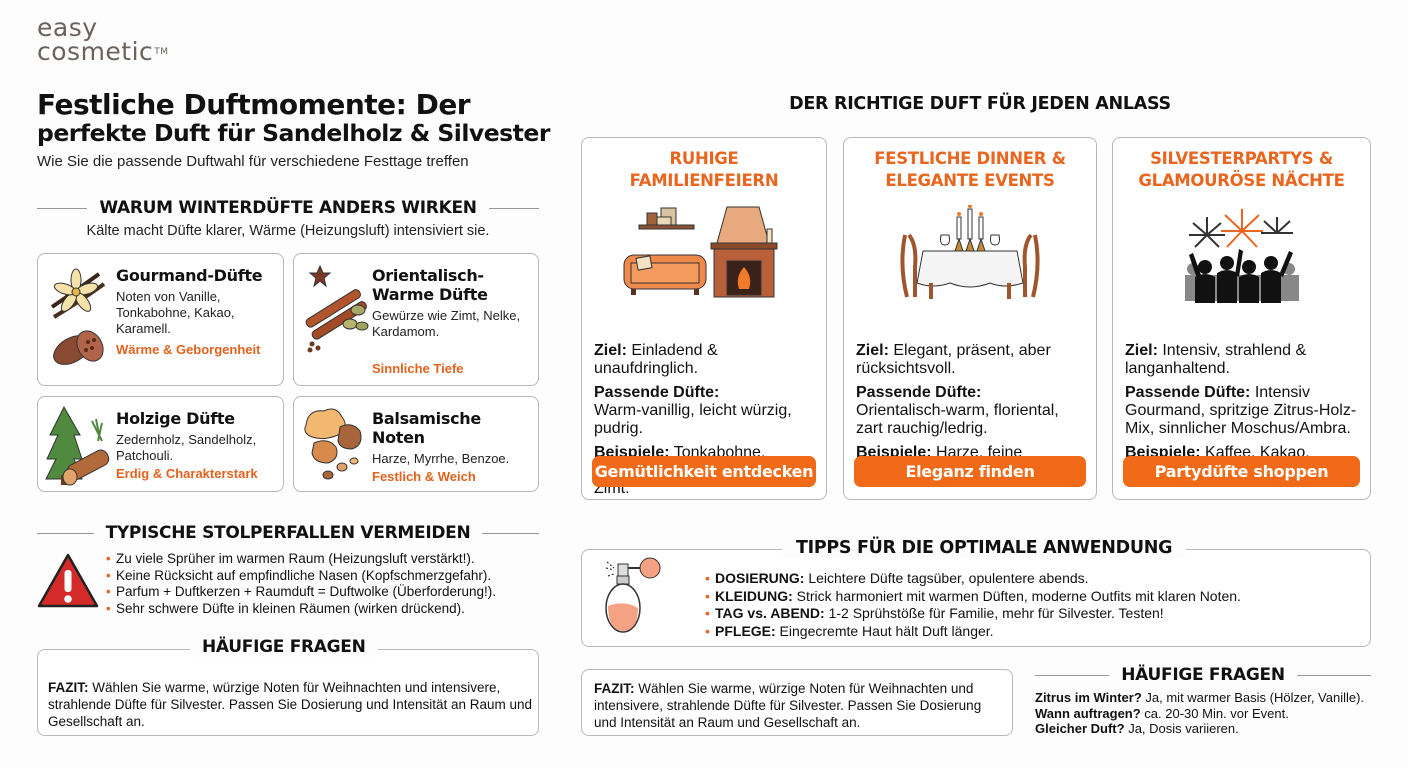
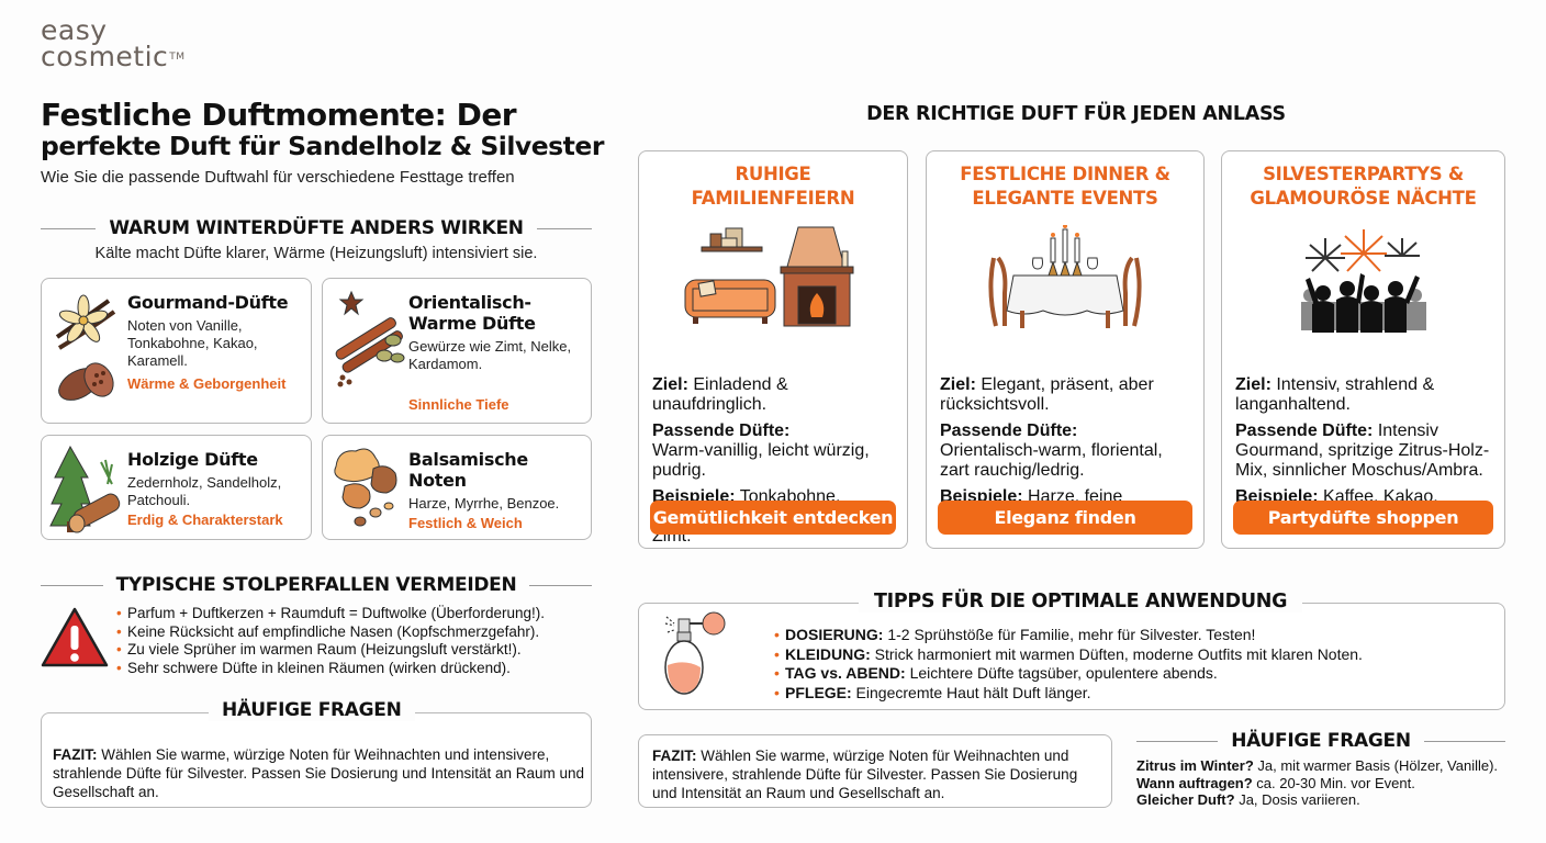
  easy
  cosmeticTM
  Festliche Duftmomente: Der
  perfekte Duft für Sandelholz & Silvester
  Wie Sie die passende Duftwahl für verschiedene Festtage treffen
  WARUM WINTERDÜFTE ANDERS WIRKEN
  Kälte macht Düfte klarer, Wärme (Heizungsluft) intensiviert sie.
  Gourmand-Düfte
  Noten von Vanille, Tonkabohne, Kakao, Karamell.
  Wärme & Geborgenheit
  Orientalisch-Warme Düfte
  Gewürze wie Zimt, Nelke, Kardamom.
  Sinnliche Tiefe
  Holzige Düfte
  Zedernholz, Sandelholz, Patchouli.
  Erdig & Charakterstark
  Balsamische Noten
  Harze, Myrrhe, Benzoe.
  Festlich & Weich
  TYPISCHE STOLPERFALLEN VERMEIDEN
- Zu viele Sprüher im warmen Raum (Heizungsluft verstärkt!).
+ Parfum + Duftkerzen + Raumduft = Duftwolke (Überforderung!).
  Keine Rücksicht auf empfindliche Nasen (Kopfschmerzgefahr).
- Parfum + Duftkerzen + Raumduft = Duftwolke (Überforderung!).
+ Zu viele Sprüher im warmen Raum (Heizungsluft verstärkt!).
  Sehr schwere Düfte in kleinen Räumen (wirken drückend).
  HÄUFIGE FRAGEN
  FAZIT: Wählen Sie warme, würzige Noten für Weihnachten und intensivere, strahlende Düfte für Silvester. Passen Sie Dosierung und Intensität an Raum und Gesellschaft an.
  DER RICHTIGE DUFT FÜR JEDEN ANLASS
  RUHIGE FAMILIENFEIERN
  Ziel: Einladend & unaufdringlich.
  Passende Düfte:
  Warm-vanillig, leicht würzig, pudrig.
  Gemütlichkeit entdecken
  FESTLICHE DINNER & ELEGANTE EVENTS
  Ziel: Elegant, präsent, aber rücksichtsvoll.
  Passende Düfte:
  Orientalisch-warm, floriental, zart rauchig/ledrig.
  Eleganz finden
  SILVESTERPARTYS & GLAMOURÖSE NÄCHTE
  Ziel: Intensiv, strahlend & langanhaltend.
  Passende Düfte: Intensiv Gourmand, spritzige Zitrus-Holz-Mix, sinnlicher Moschus/Ambra.
  Partydüfte shoppen
  TIPPS FÜR DIE OPTIMALE ANWENDUNG
- DOSIERUNG: Leichtere Düfte tagsüber, opulentere abends.
+ DOSIERUNG: 1-2 Sprühstöße für Familie, mehr für Silvester. Testen!
  KLEIDUNG: Strick harmoniert mit warmen Düften, moderne Outfits mit klaren Noten.
- TAG vs. ABEND: 1-2 Sprühstöße für Familie, mehr für Silvester. Testen!
+ TAG vs. ABEND: Leichtere Düfte tagsüber, opulentere abends.
  PFLEGE: Eingecremte Haut hält Duft länger.
  FAZIT: Wählen Sie warme, würzige Noten für Weihnachten und intensivere, strahlende Düfte für Silvester. Passen Sie Dosierung und Intensität an Raum und Gesellschaft an.
  HÄUFIGE FRAGEN
  Zitrus im Winter? Ja, mit warmer Basis (Hölzer, Vanille).
  Wann auftragen? ca. 20-30 Min. vor Event.
  Gleicher Duft? Ja, Dosis variieren.
